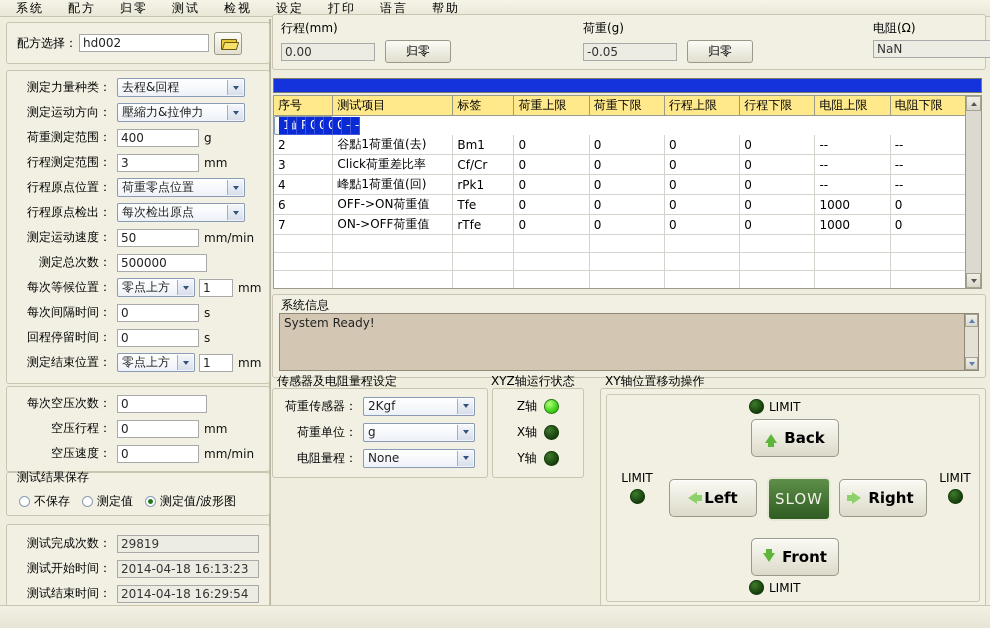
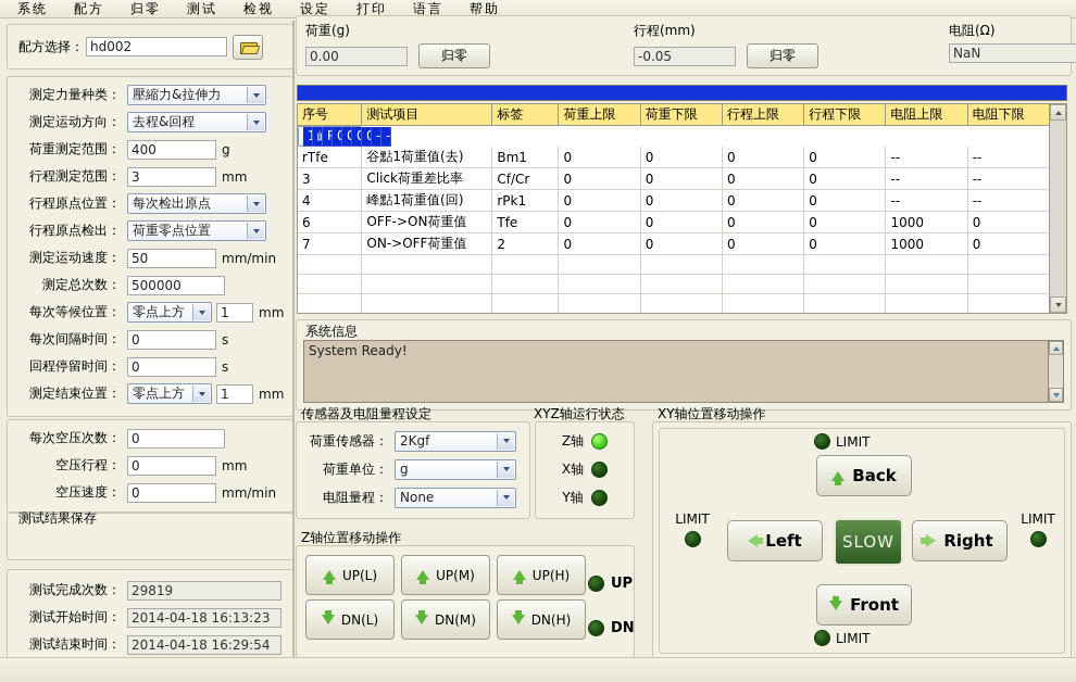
  系统
  配方
  归零
  测试
  检视
  设定
  打印
  语言
  帮助
  配方选择：
  hd002
  测定力量种类：
- 去程&回程
+ 壓縮力&拉伸力
  测定运动方向：
- 壓縮力&拉伸力
+ 去程&回程
  荷重测定范围：
  400
  g
  行程测定范围：
  3
  mm
  行程原点位置：
- 荷重零点位置
+ 每次检出原点
  行程原点检出：
- 每次检出原点
+ 荷重零点位置
  测定运动速度：
  50
  mm/min
  测定总次数：
  500000
  每次等候位置：
  零点上方
  1
  mm
  每次间隔时间：
  0
  s
  回程停留时间：
  0
  s
  测定结束位置：
  零点上方
  1
  mm
  每次空压次数：
  0
  空压行程：
  0
  mm
  空压速度：
  0
  mm/min
  测试结果保存
- 不保存
- 测定值
- 测定值/波形图
  测试完成次数：
  29819
  测试开始时间：
  2014-04-18 16:13:23
  测试结束时间：
  2014-04-18 16:29:54
- 行程(mm)
+ 荷重(g)
  0.00
  归零
- 荷重(g)
+ 行程(mm)
  -0.05
  归零
  电阻(Ω)
  NaN
  序号	测试项目	标签	荷重上限	荷重下限	行程上限	行程下限	电阻上限	电阻下限
  1
  0
  0
  0
  0
- 2	谷點1荷重值(去)	Bm1	0	0	0	0	--	--
+ rTfe	谷點1荷重值(去)	Bm1	0	0	0	0	--	--
  3	Click荷重差比率	Cf/Cr	0	0	0	0	--	--
  4	峰點1荷重值(回)	rPk1	0	0	0	0	--	--
  6	OFF->ON荷重值	Tfe	0	0	0	0	1000	0
- 7	ON->OFF荷重值	rTfe	0	0	0	0	1000	0
+ 7	ON->OFF荷重值	2	0	0	0	0	1000	0
  系统信息
  System Ready!
  传感器及电阻量程设定
  荷重传感器：
  2Kgf
  荷重单位：
  g
  电阻量程：
  None
  XYZ轴运行状态
  Z轴
  X轴
  Y轴
+ Z轴位置移动操作
+ UP(L)
+ UP(M)
+ UP(H)
+ DN(L)
+ DN(M)
+ DN(H)
+ UP
+ DN
  XY轴位置移动操作
  LIMIT
  Back
  LIMIT
  Left
  SLOW
  Right
  LIMIT
  Front
  LIMIT
